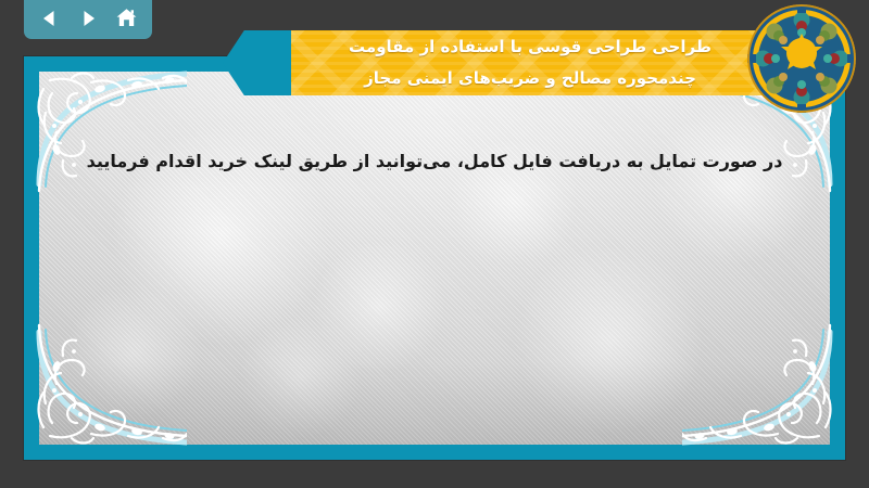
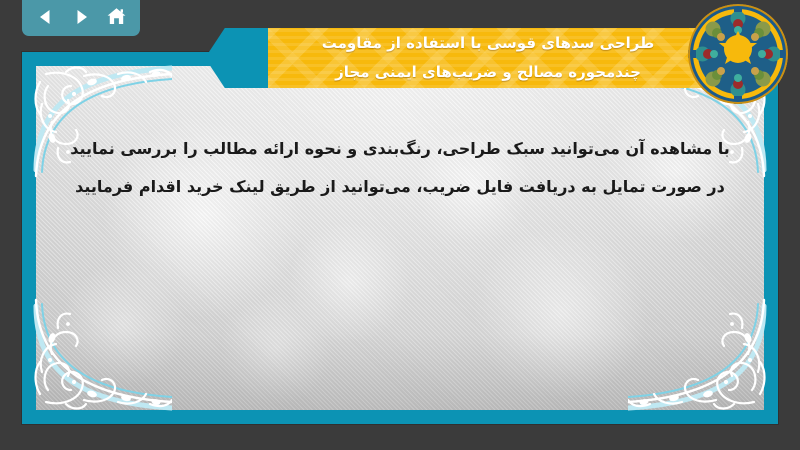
- طراحی طراحی قوسی با استفاده از مقاومت
+ طراحی سدهای قوسی با استفاده از مقاومت
  چندمحوره مصالح و ضریبهای ایمنی مجاز
+ با مشاهده آن می‌توانید سبک طراحی، رنگبندی و نحوه ارائه مطالب را بررسی نمایید
- در صورت تمایل به دریافت فایل کامل، می‌توانید از طریق لینک خرید اقدام فرمایید
+ در صورت تمایل به دریافت فایل ضریب، می‌توانید از طریق لینک خرید اقدام فرمایید
